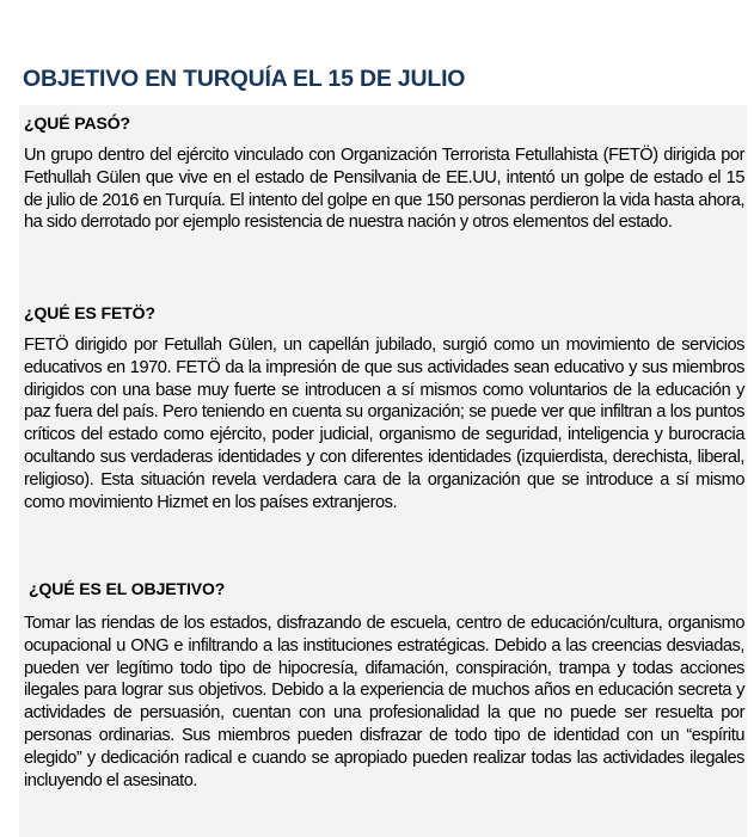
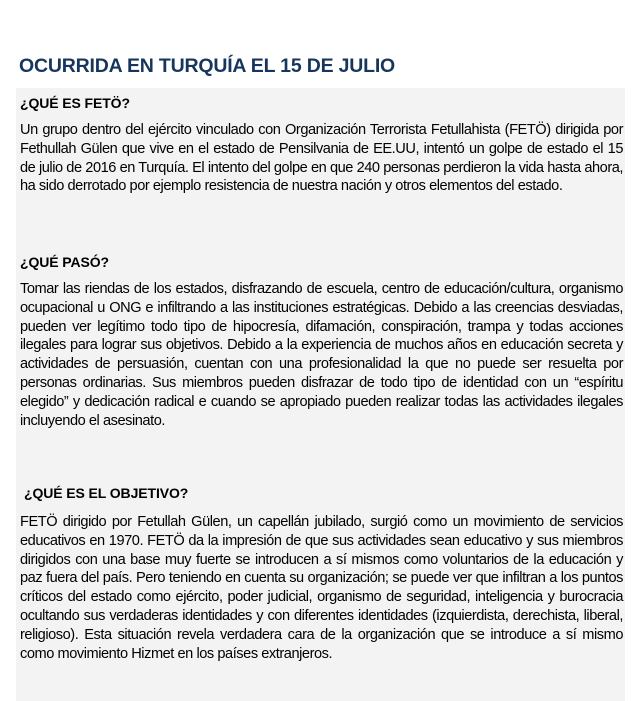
- OBJETIVO EN TURQUÍA EL 15 DE JULIO
+ OCURRIDA EN TURQUÍA EL 15 DE JULIO
- ¿QUÉ PASÓ?
+ ¿QUÉ ES FETÖ?
- Un grupo dentro del ejército vinculado con Organización Terrorista Fetullahista (FETÖ) dirigida por Fethullah Gülen que vive en el estado de Pensilvania de EE.UU, intentó un golpe de estado el 15 de julio de 2016 en Turquía. El intento del golpe en que 150 personas perdieron la vida hasta ahora, ha sido derrotado por ejemplo resistencia de nuestra nación y otros elementos del estado.
+ Un grupo dentro del ejército vinculado con Organización Terrorista Fetullahista (FETÖ) dirigida por Fethullah Gülen que vive en el estado de Pensilvania de EE.UU, intentó un golpe de estado el 15 de julio de 2016 en Turquía. El intento del golpe en que 240 personas perdieron la vida hasta ahora, ha sido derrotado por ejemplo resistencia de nuestra nación y otros elementos del estado.
- ¿QUÉ ES FETÖ?
+ ¿QUÉ PASÓ?
- FETÖ dirigido por Fetullah Gülen, un capellán jubilado, surgió como un movimiento de servicios educativos en 1970. FETÖ da la impresión de que sus actividades sean educativo y sus miembros dirigidos con una base muy fuerte se introducen a sí mismos como voluntarios de la educación y paz fuera del país. Pero teniendo en cuenta su organización; se puede ver que infiltran a los puntos críticos del estado como ejército, poder judicial, organismo de seguridad, inteligencia y burocracia ocultando sus verdaderas identidades y con diferentes identidades (izquierdista, derechista, liberal, religioso). Esta situación revela verdadera cara de la organización que se introduce a sí mismo como movimiento Hizmet en los países extranjeros.
+ Tomar las riendas de los estados, disfrazando de escuela, centro de educación/cultura, organismo ocupacional u ONG e infiltrando a las instituciones estratégicas. Debido a las creencias desviadas, pueden ver legítimo todo tipo de hipocresía, difamación, conspiración, trampa y todas acciones ilegales para lograr sus objetivos. Debido a la experiencia de muchos años en educación secreta y actividades de persuasión, cuentan con una profesionalidad la que no puede ser resuelta por personas ordinarias. Sus miembros pueden disfrazar de todo tipo de identidad con un “espíritu elegido” y dedicación radical e cuando se apropiado pueden realizar todas las actividades ilegales incluyendo el asesinato.
  ¿QUÉ ES EL OBJETIVO?
- Tomar las riendas de los estados, disfrazando de escuela, centro de educación/cultura, organismo ocupacional u ONG e infiltrando a las instituciones estratégicas. Debido a las creencias desviadas, pueden ver legítimo todo tipo de hipocresía, difamación, conspiración, trampa y todas acciones ilegales para lograr sus objetivos. Debido a la experiencia de muchos años en educación secreta y actividades de persuasión, cuentan con una profesionalidad la que no puede ser resuelta por personas ordinarias. Sus miembros pueden disfrazar de todo tipo de identidad con un “espíritu elegido” y dedicación radical e cuando se apropiado pueden realizar todas las actividades ilegales incluyendo el asesinato.
+ FETÖ dirigido por Fetullah Gülen, un capellán jubilado, surgió como un movimiento de servicios educativos en 1970. FETÖ da la impresión de que sus actividades sean educativo y sus miembros dirigidos con una base muy fuerte se introducen a sí mismos como voluntarios de la educación y paz fuera del país. Pero teniendo en cuenta su organización; se puede ver que infiltran a los puntos críticos del estado como ejército, poder judicial, organismo de seguridad, inteligencia y burocracia ocultando sus verdaderas identidades y con diferentes identidades (izquierdista, derechista, liberal, religioso). Esta situación revela verdadera cara de la organización que se introduce a sí mismo como movimiento Hizmet en los países extranjeros.
